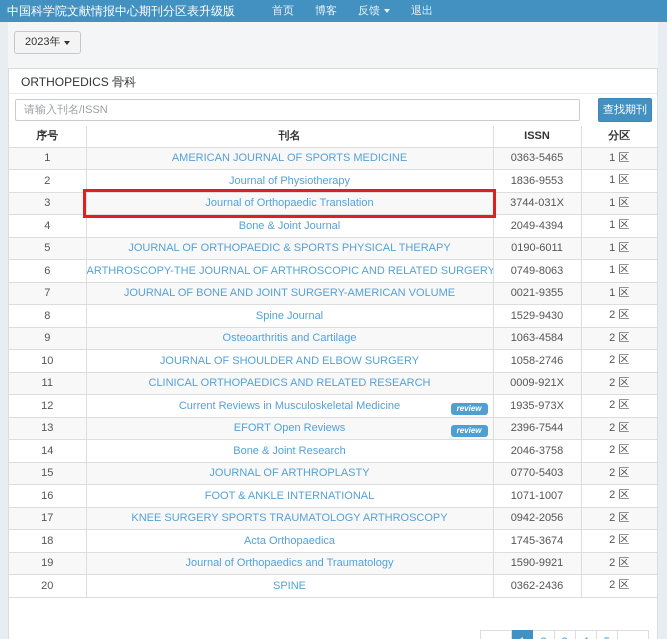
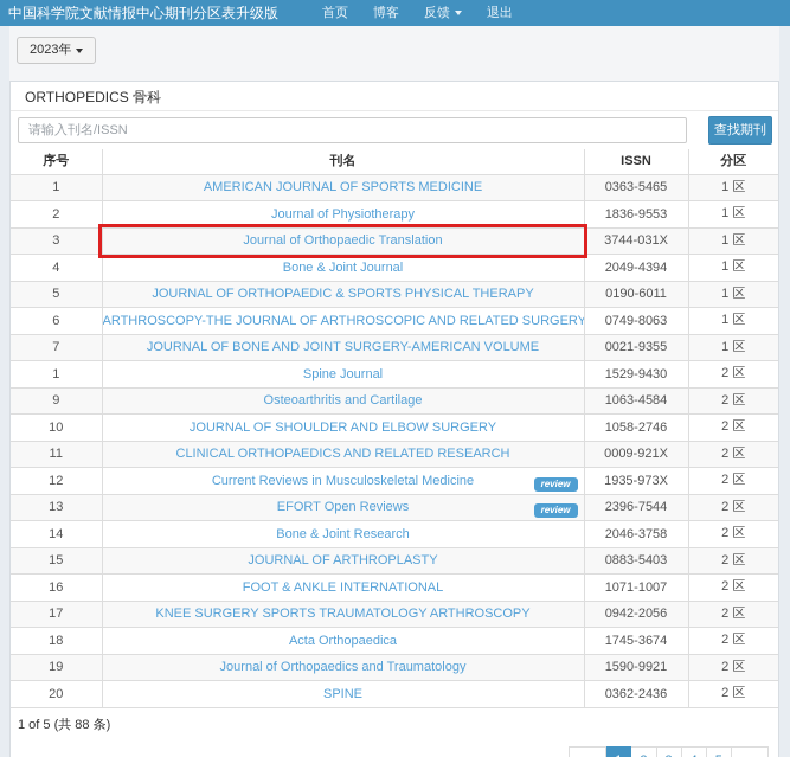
  中国科学院文献情报中心期刊分区表升级版
  首页
  博客
  反馈
  退出
  2023年
  ORTHOPEDICS 骨科
  请输入刊名/ISSN
  查找期刊
  序号	刊名	ISSN	分区
  1	AMERICAN JOURNAL OF SPORTS MEDICINE	0363-5465	1 区
  2	Journal of Physiotherapy	1836-9553	1 区
  3	Journal of Orthopaedic Translation	3744-031X	1 区
  4	Bone & Joint Journal	2049-4394	1 区
  5	JOURNAL OF ORTHOPAEDIC & SPORTS PHYSICAL THERAPY	0190-6011	1 区
  6	ARTHROSCOPY-THE JOURNAL OF ARTHROSCOPIC AND RELATED SURGERY	0749-8063	1 区
  7	JOURNAL OF BONE AND JOINT SURGERY-AMERICAN VOLUME	0021-9355	1 区
- 8	Spine Journal	1529-9430	2 区
+ 1	Spine Journal	1529-9430	2 区
  9	Osteoarthritis and Cartilage	1063-4584	2 区
  10	JOURNAL OF SHOULDER AND ELBOW SURGERY	1058-2746	2 区
  11	CLINICAL ORTHOPAEDICS AND RELATED RESEARCH	0009-921X	2 区
  12	Current Reviews in Musculoskeletal Medicine review	1935-973X	2 区
  13	EFORT Open Reviews review	2396-7544	2 区
  14	Bone & Joint Research	2046-3758	2 区
- 15	JOURNAL OF ARTHROPLASTY	0770-5403	2 区
+ 15	JOURNAL OF ARTHROPLASTY	0883-5403	2 区
  16	FOOT & ANKLE INTERNATIONAL	1071-1007	2 区
  17	KNEE SURGERY SPORTS TRAUMATOLOGY ARTHROSCOPY	0942-2056	2 区
  18	Acta Orthopaedica	1745-3674	2 区
  19	Journal of Orthopaedics and Traumatology	1590-9921	2 区
  20	SPINE	0362-2436	2 区
+ 1 of 5 (共 88 条)
